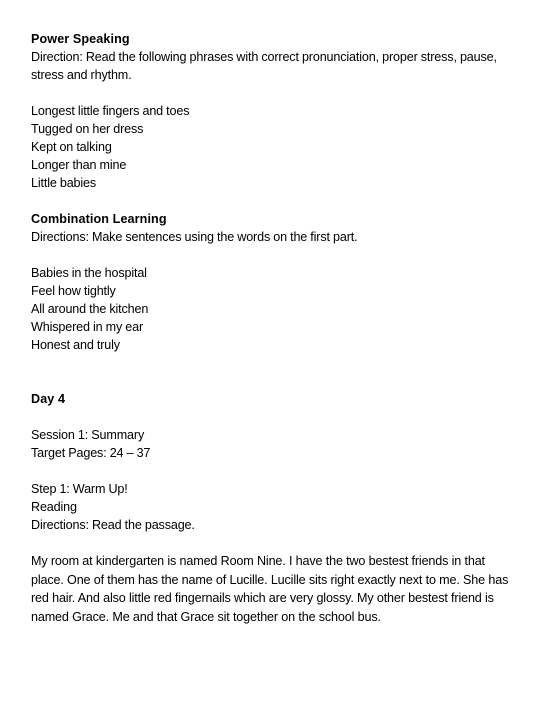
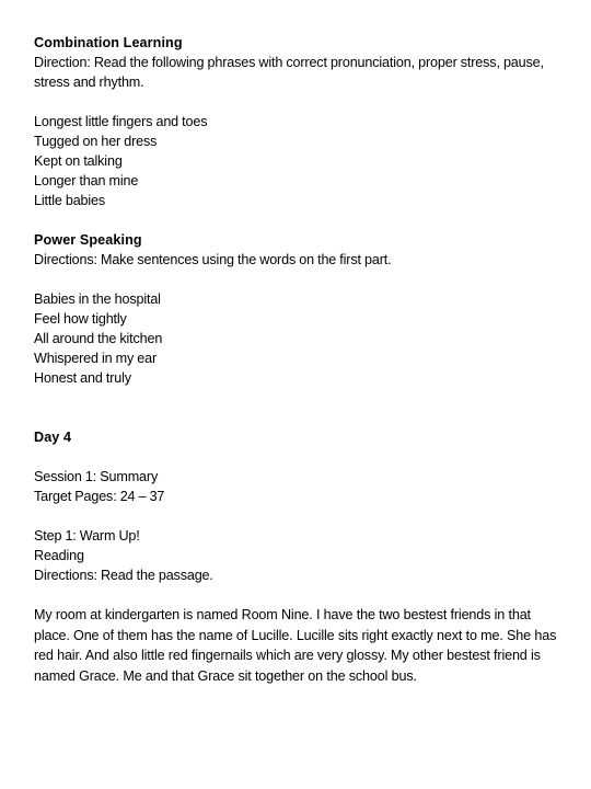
- Power Speaking
+ Combination Learning
  Direction: Read the following phrases with correct pronunciation, proper stress, pause, stress and rhythm.
  Longest little fingers and toes
  Tugged on her dress
  Kept on talking
  Longer than mine
  Little babies
- Combination Learning
+ Power Speaking
  Directions: Make sentences using the words on the first part.
  Babies in the hospital
  Feel how tightly
  All around the kitchen
  Whispered in my ear
  Honest and truly
  Day 4
  Session 1: Summary
  Target Pages: 24 – 37
  Step 1: Warm Up!
  Reading
  Directions: Read the passage.
  My room at kindergarten is named Room Nine. I have the two bestest friends in that place. One of them has the name of Lucille. Lucille sits right exactly next to me. She has red hair. And also little red fingernails which are very glossy. My other bestest friend is named Grace. Me and that Grace sit together on the school bus.
